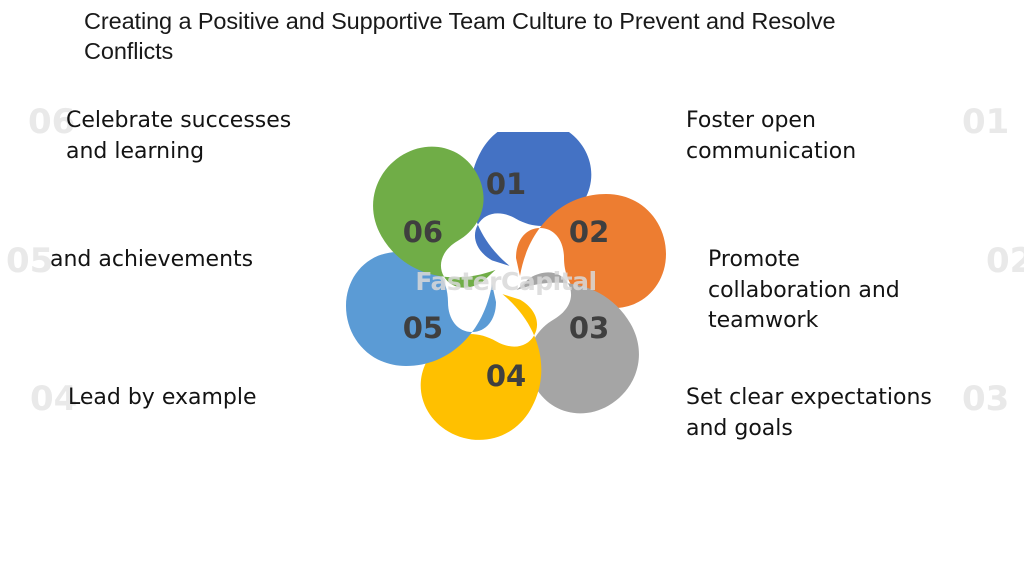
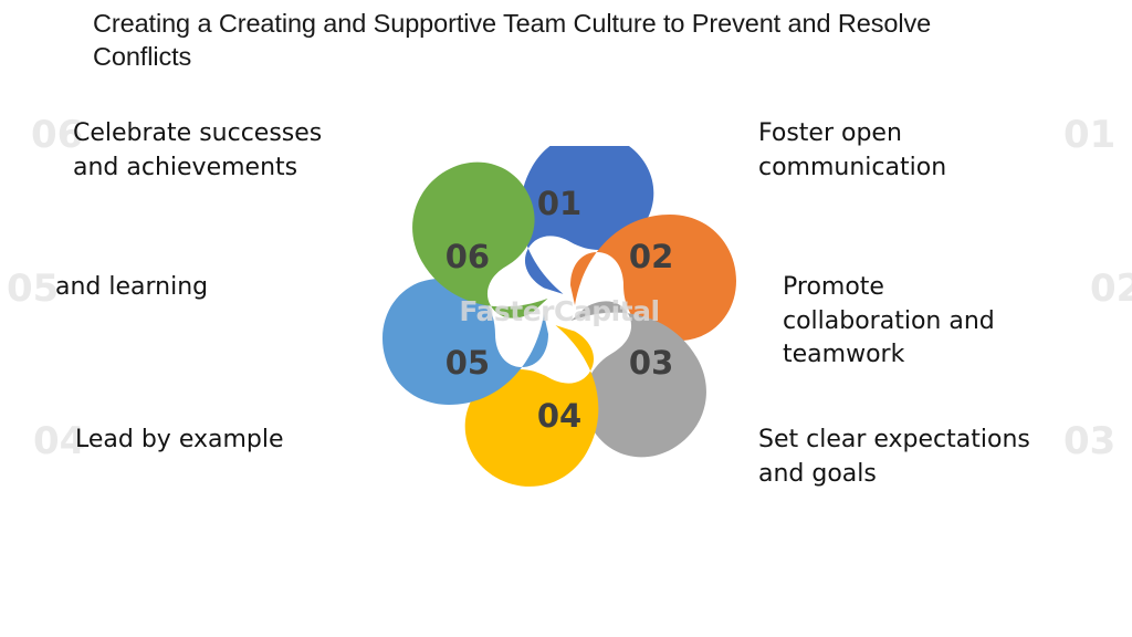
- Creating a Positive and Supportive Team Culture to Prevent and Resolve Conflicts
+ Creating a Creating and Supportive Team Culture to Prevent and Resolve Conflicts
  06
  Celebrate successes
- and learning
+ and achievements
  05
- and achievements
+ and learning
  04
  Lead by example
  Foster open
  communication
  Promote
  collaboration and
  teamwork
  Set clear expectations
  and goals
  01
  02
  03
  04
  05
  06
  FasterCapital
